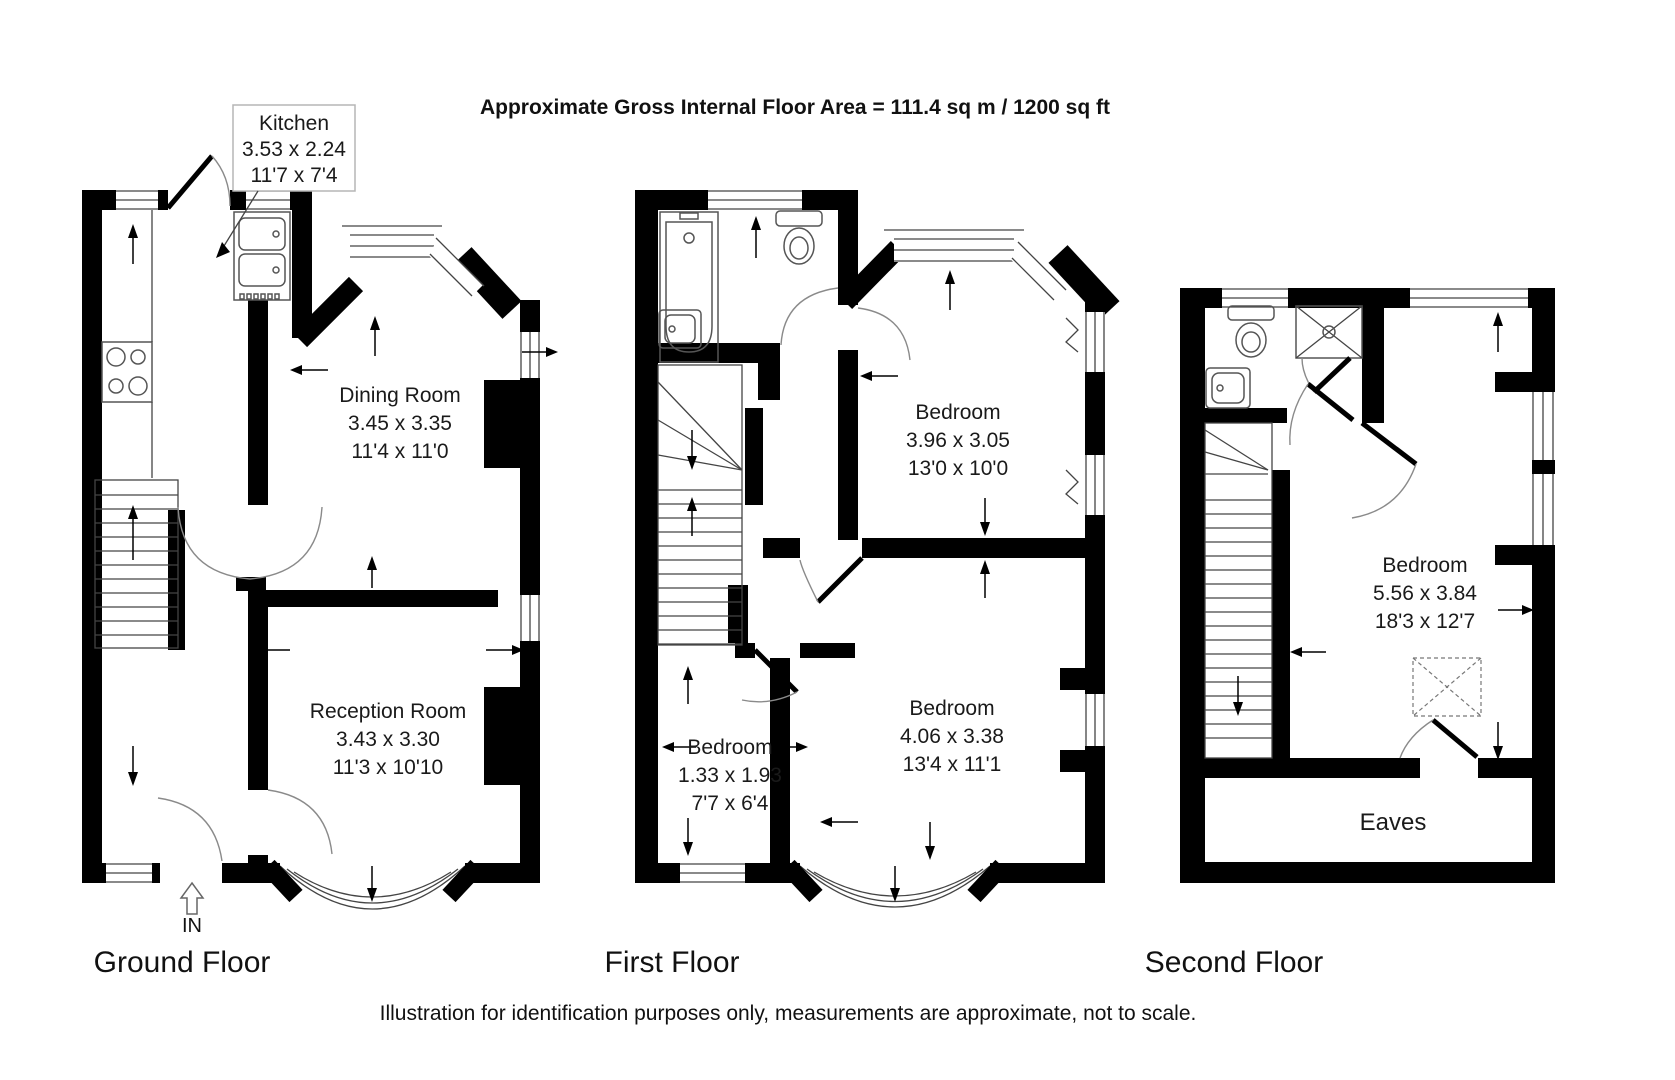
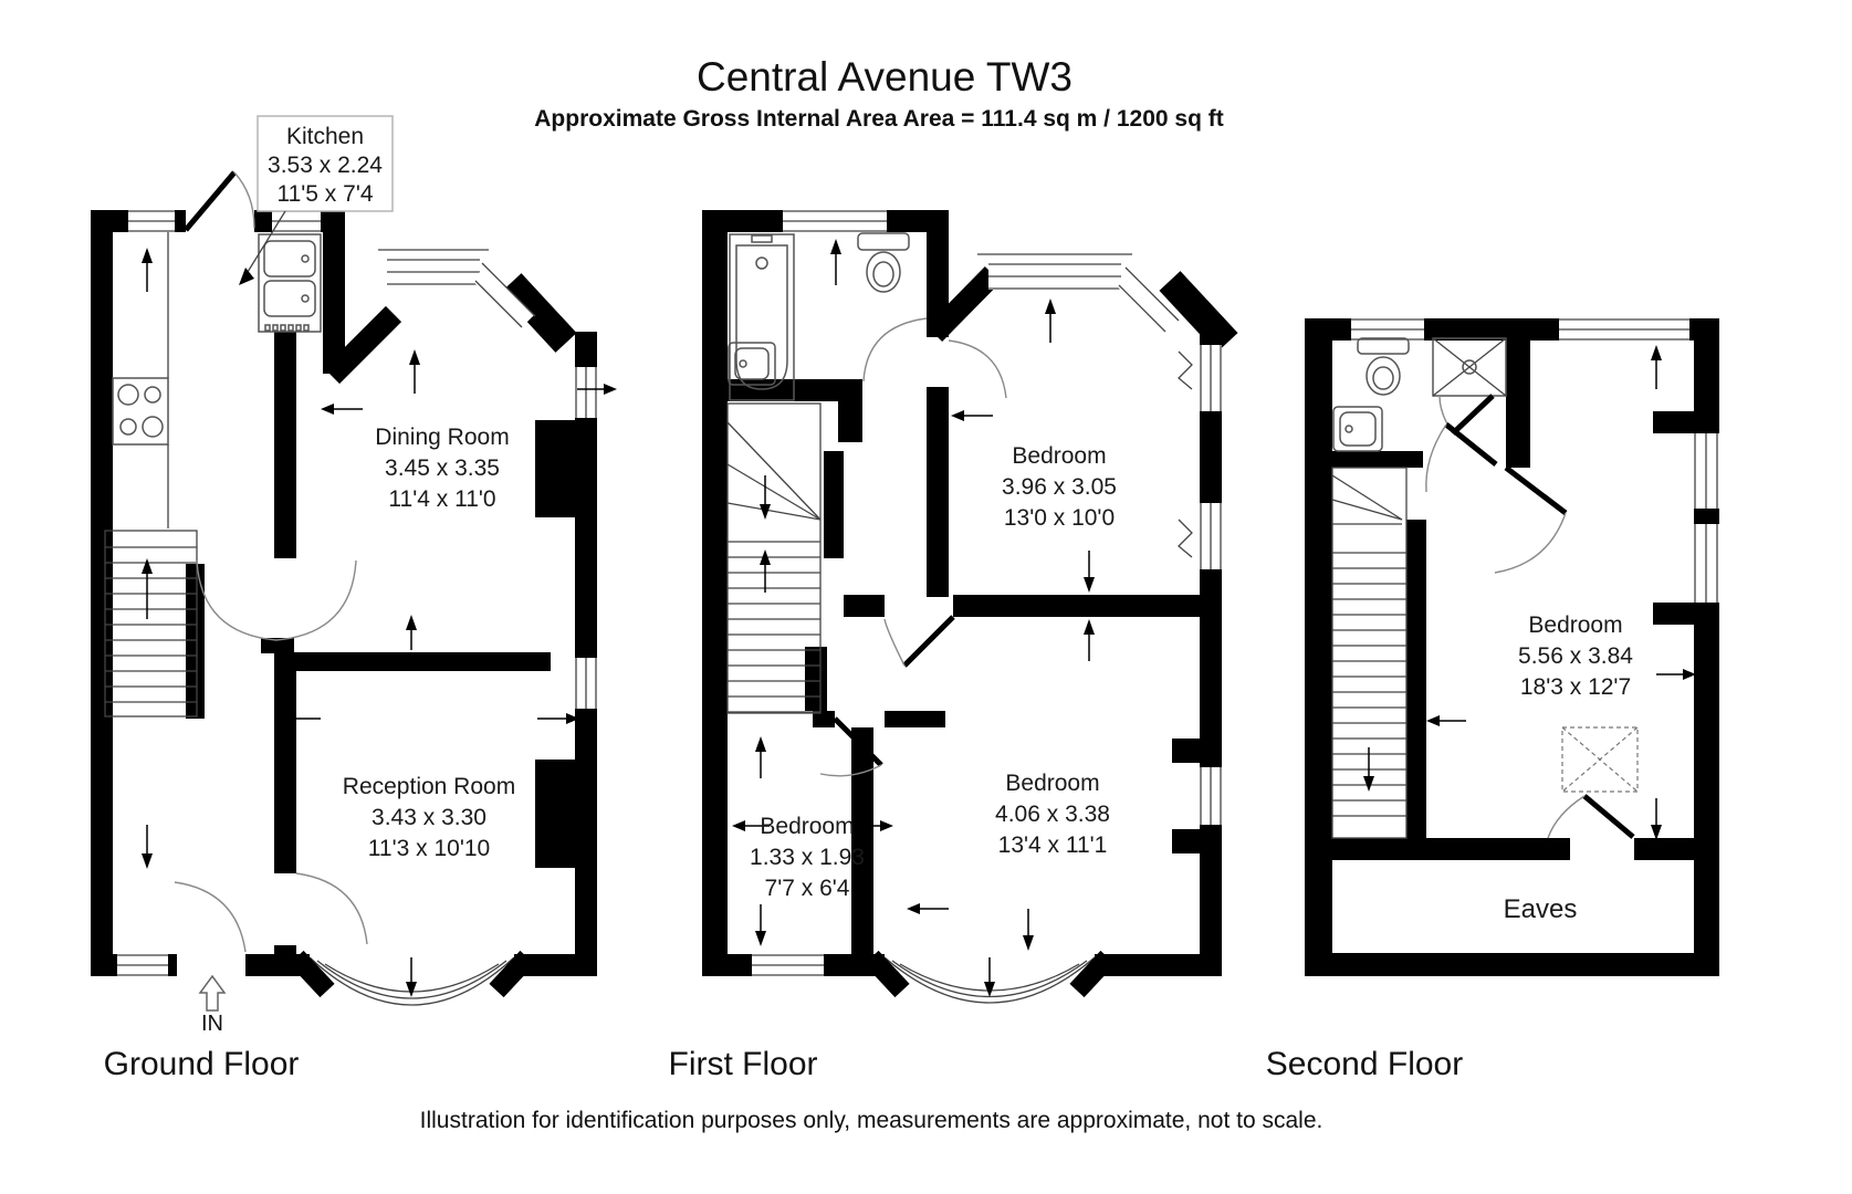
+ Central Avenue TW3
- Approximate Gross Internal Floor Area = 111.4 sq m / 1200 sq ft
+ Approximate Gross Internal Area Area = 111.4 sq m / 1200 sq ft
  IN
  Kitchen
  3.53 x 2.24
- 11'7 x 7'4
+ 11'5 x 7'4
  Dining Room
  3.45 x 3.35
  11'4 x 11'0
  Reception Room
  3.43 x 3.30
  11'3 x 10'10
  Bedroom
  3.96 x 3.05
  13'0 x 10'0
  Bedroom
  1.33 x 1.93
  7'7 x 6'4
  Bedroom
  4.06 x 3.38
  13'4 x 11'1
  Bedroom
  5.56 x 3.84
  18'3 x 12'7
  Eaves
  Ground Floor
  First Floor
  Second Floor
  Illustration for identification purposes only, measurements are approximate, not to scale.
